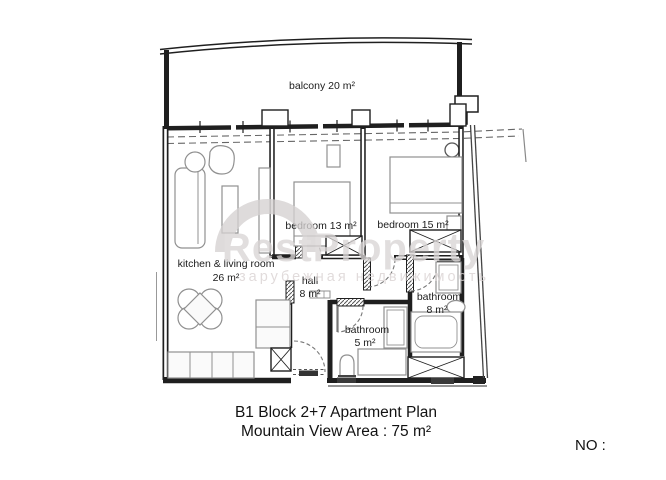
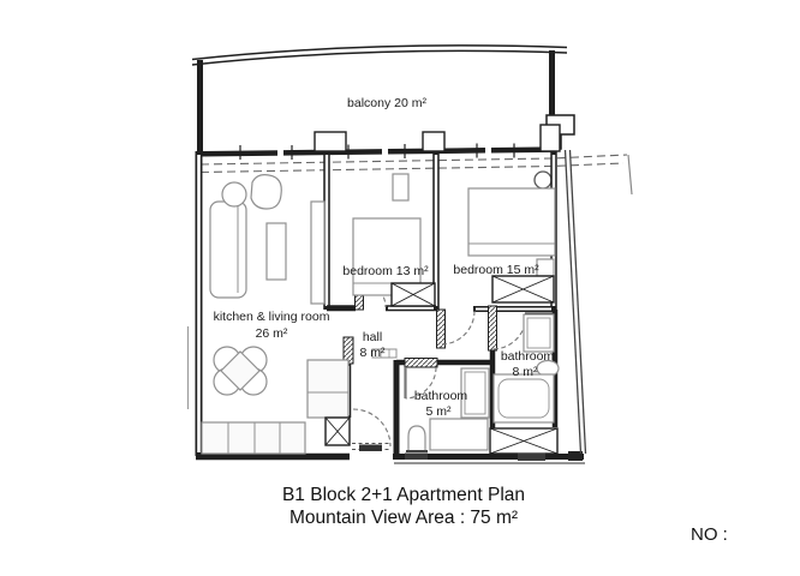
  balcony 20 m²
  kitchen & living room
  26 m²
  bedroom 13 m²
  bedroom 15 m²
  hall
  8 m²
  bathroom
  5 m²
  bathroom
  8 m²
- RestProperty
- зарубежная недвижимость
- B1 Block 2+7 Apartment Plan
+ B1 Block 2+1 Apartment Plan
  Mountain View Area : 75 m²
  NO :
